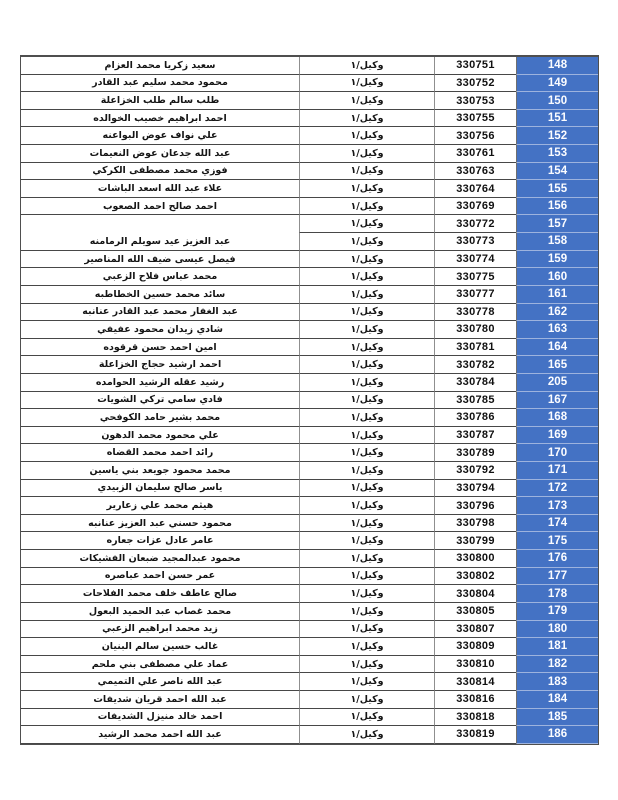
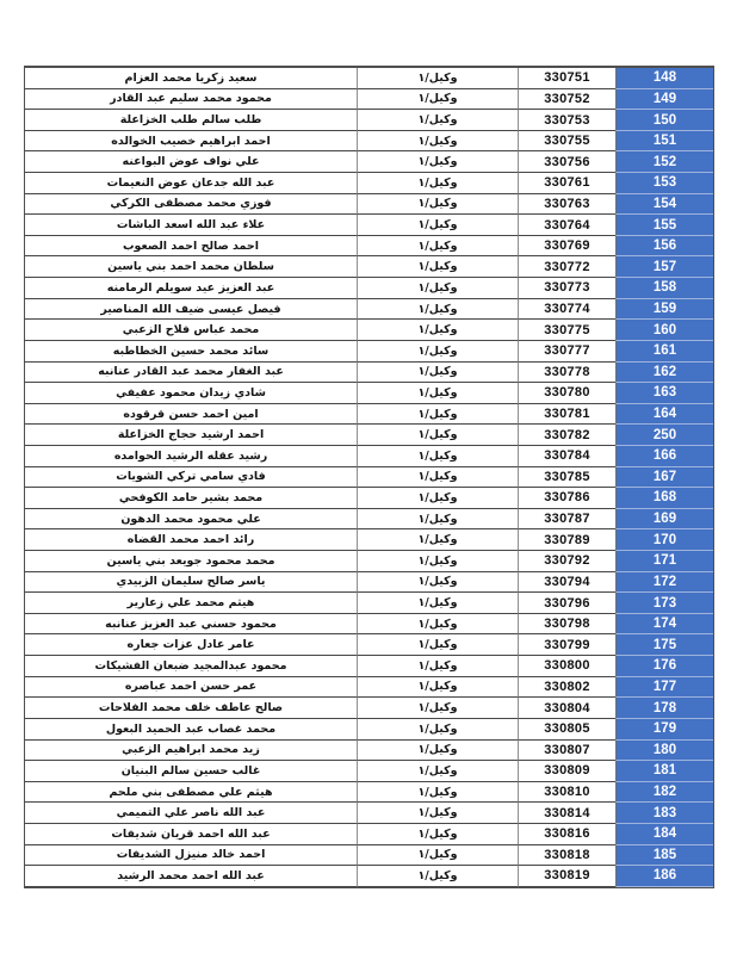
  148
  330751
  وكيل/١
  سعيد زكريا محمد العزام
  149
  330752
  وكيل/١
  محمود محمد سليم عبد القادر
  150
  330753
  وكيل/١
  طلب سالم طلب الخزاعلة
  151
  330755
  وكيل/١
  احمد ابراهيم خصيب الخوالده
  152
  330756
  وكيل/١
  علي نواف عوض البواعنه
  153
  330761
  وكيل/١
  عبد الله جدعان عوض النعيمات
  154
  330763
  وكيل/١
  فوزي محمد مصطفى الكركي
  155
  330764
  وكيل/١
  علاء عبد الله اسعد الباشات
  156
  330769
  وكيل/١
  احمد صالح احمد الصعوب
  157
  330772
  وكيل/١
+ سلطان محمد احمد بني ياسين
  158
  330773
  وكيل/١
  عبد العزيز عيد سويلم الرمامنه
  159
  330774
  وكيل/١
  فيصل عيسى ضيف الله المناصير
  160
  330775
  وكيل/١
  محمد عباس فلاح الزعبي
  161
  330777
  وكيل/١
  سائد محمد حسين الخطاطبه
  162
  330778
  وكيل/١
  عبد الغفار محمد عبد القادر عنانبه
  163
  330780
  وكيل/١
  شادي زيدان محمود عفيفي
  164
  330781
  وكيل/١
  امين احمد حسن قرقوده
- 165
+ 250
  330782
  وكيل/١
  احمد ارشيد حجاج الخزاعلة
- 205
+ 166
  330784
  وكيل/١
  رشيد عقله الرشيد الحوامده
  167
  330785
  وكيل/١
  فادي سامي تركي الشويات
  168
  330786
  وكيل/١
  محمد بشير حامد الكوفحي
  169
  330787
  وكيل/١
  علي محمود محمد الدهون
  170
  330789
  وكيل/١
  رائد احمد محمد القضاه
  171
  330792
  وكيل/١
  محمد محمود جويعد بني ياسين
  172
  330794
  وكيل/١
  ياسر صالح سليمان الزبيدي
  173
  330796
  وكيل/١
  هيثم محمد علي زعارير
  174
  330798
  وكيل/١
  محمود حسني عبد العزيز عنانبه
  175
  330799
  وكيل/١
  عامر عادل عزات جعاره
  176
  330800
  وكيل/١
  محمود عبدالمجيد ضبعان الفشيكات
  177
  330802
  وكيل/١
  عمر حسن احمد عباصره
  178
  330804
  وكيل/١
  صالح عاطف خلف محمد الفلاحات
  179
  330805
  وكيل/١
  محمد غصاب عبد الحميد البعول
  180
  330807
  وكيل/١
  زيد محمد ابراهيم الزعبي
  181
  330809
  وكيل/١
  غالب حسين سالم البنيان
  182
  330810
  وكيل/١
- عماد علي مصطفى بني ملحم
+ هيثم علي مصطفى بني ملحم
  183
  330814
  وكيل/١
  عبد الله ناصر علي التميمي
  184
  330816
  وكيل/١
  عبد الله احمد قريان شديفات
  185
  330818
  وكيل/١
  احمد خالد منيزل الشديفات
  186
  330819
  وكيل/١
  عبد الله احمد محمد الرشيد
